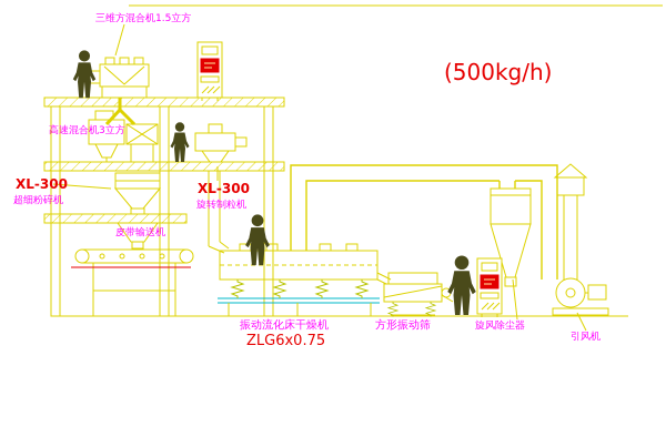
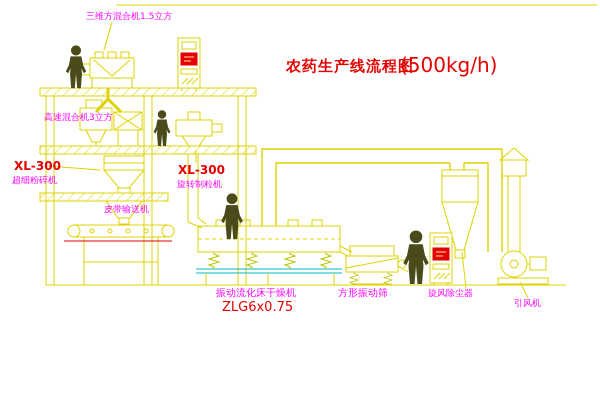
  三维方混合机1.5立方
+ 农药生产线流程图
  (500kg/h)
  高速混合机3立方
  XL-300
  超细粉碎机
  XL-300
  旋转制粒机
  皮带输送机
  振动流化床干燥机
  ZLG6x0.75
  方形振动筛
  旋风除尘器
  引风机
